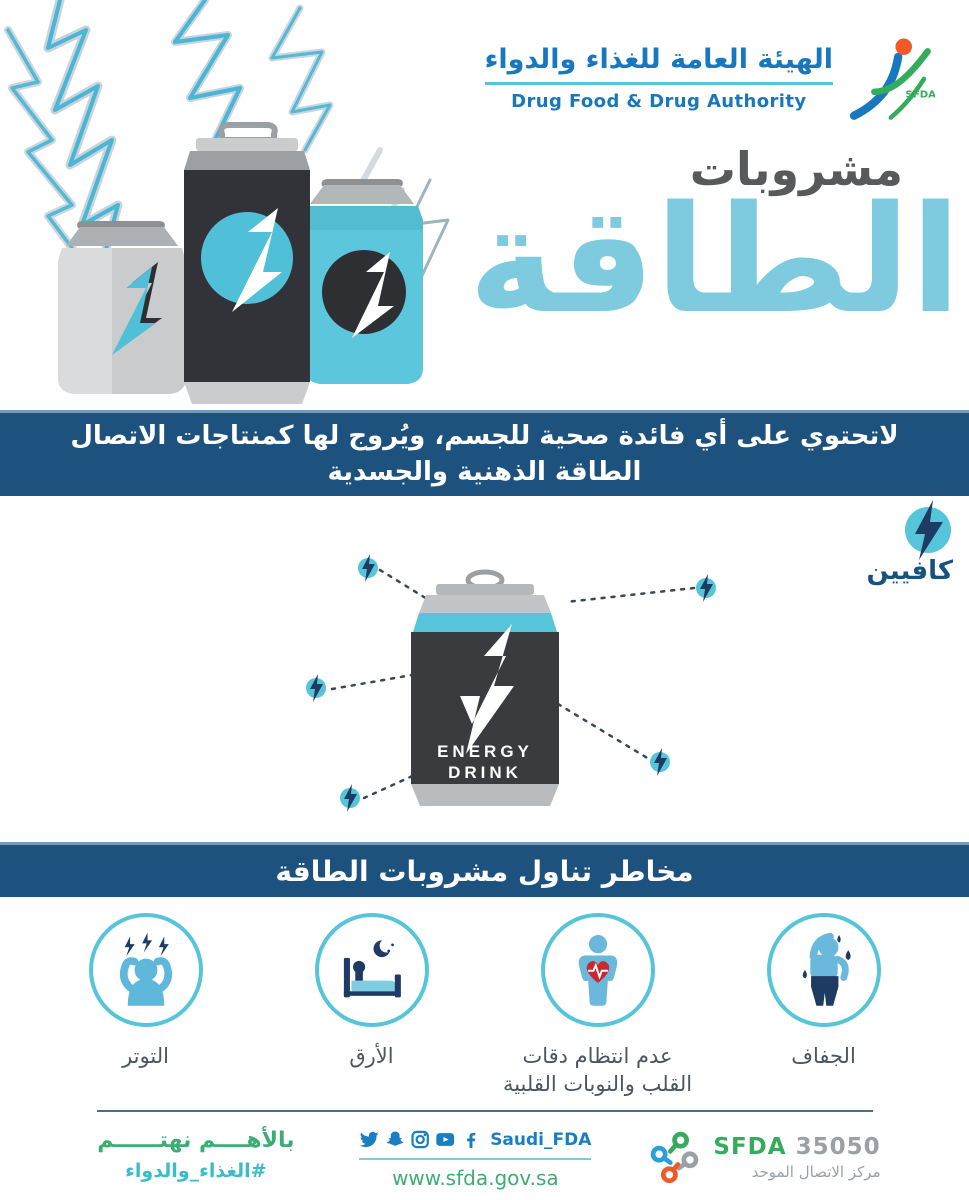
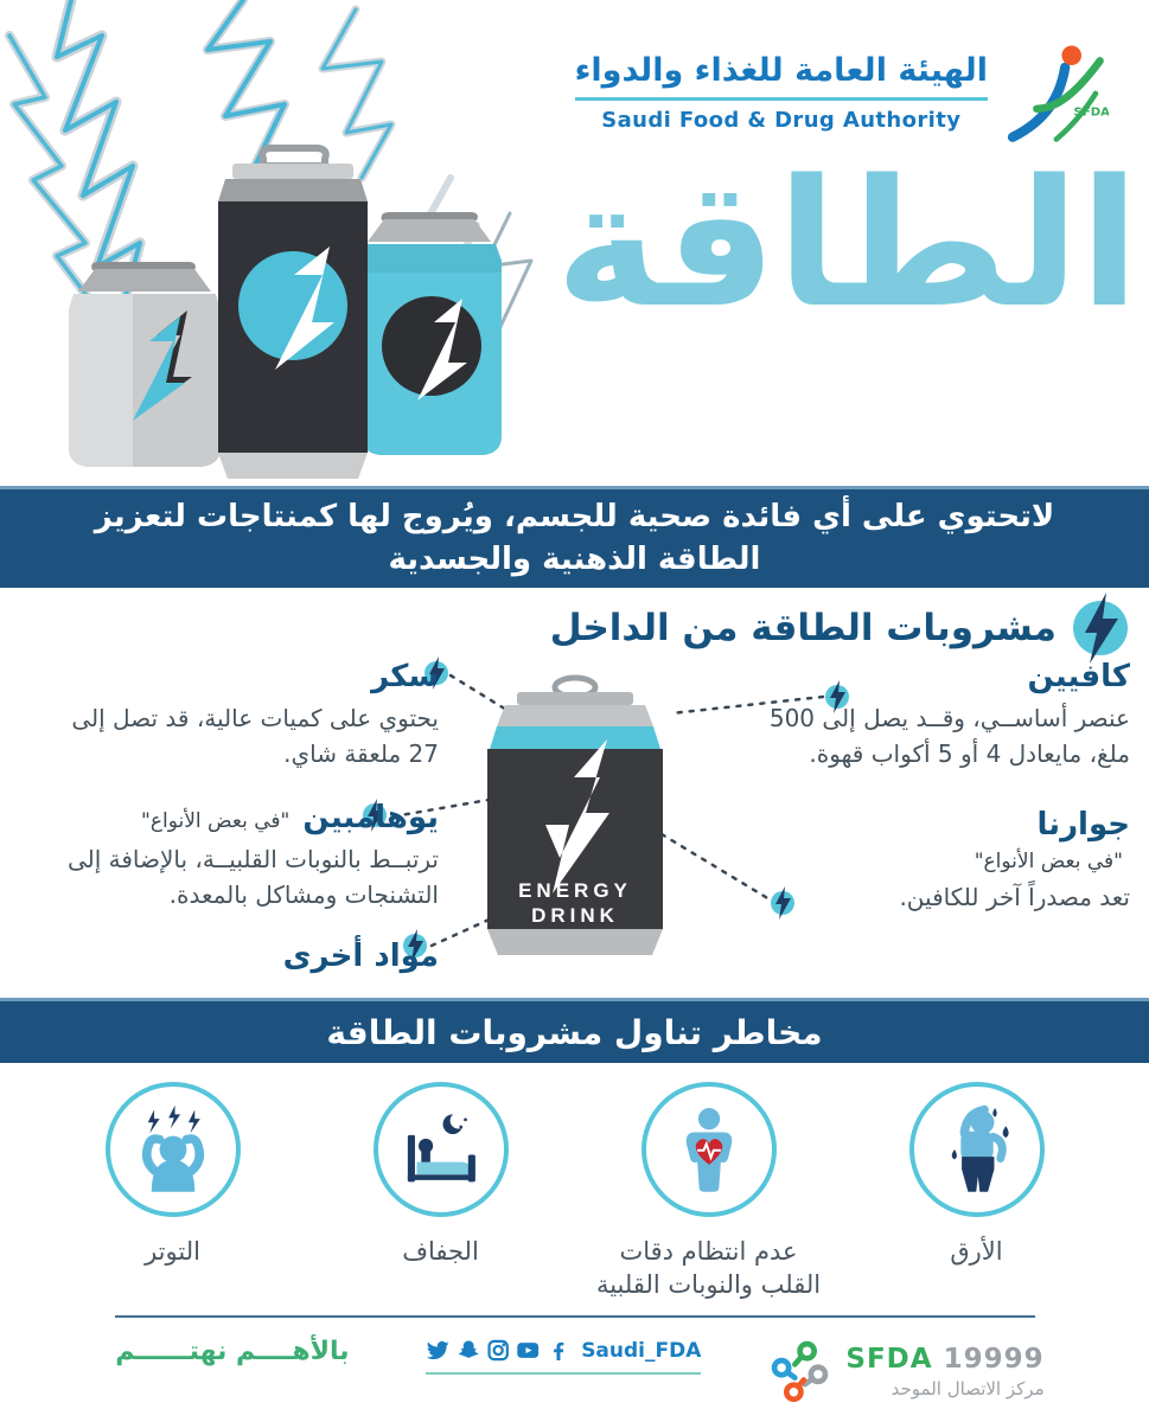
  الهيئة العامة للغذاء والدواء
- Drug Food & Drug Authority
+ Saudi Food & Drug Authority
  SFDA
- مشروبات
  الطاقة
- لاتحتوي على أي فائدة صحية للجسم، ويُروج لها كمنتاجات الاتصال الطاقة الذهنية والجسدية
+ لاتحتوي على أي فائدة صحية للجسم، ويُروج لها كمنتاجات لتعزيز الطاقة الذهنية والجسدية
+ مشروبات الطاقة من الداخل
  كافيين
+ عنصر أساســي، وقــد يصل إلى 500 ملغ، مايعادل 4 أو 5 أكواب قهوة.
+ جوارنا
+ "في بعض الأنواع"
+ تعد مصدراً آخر للكافين.
+ سكر
+ يحتوي على كميات عالية، قد تصل إلى 27 ملعقة شاي.
+ يوهامبين "في بعض الأنواع"
+ ترتبــط بالنوبات القلبيــة، بالإضافة إلى التشنجات ومشاكل بالمعدة.
+ مواد أخرى
  ENERGY
  DRINK
  مخاطر تناول مشروبات الطاقة
- الجفاف
+ الأرق
  عدم انتظام دقات القلب والنوبات القلبية
- الأرق
+ الجفاف
  التوتر
  بالأهــــم نهتــــــم
- #الغذاء_والدواء
  Saudi_FDA
- www.sfda.gov.sa
- SFDA 35050
+ SFDA 19999
  مركز الاتصال الموحد
